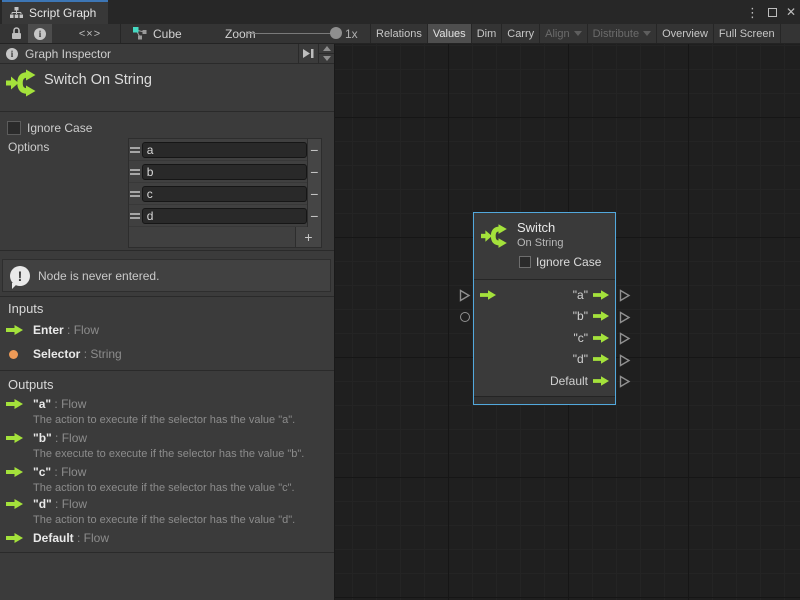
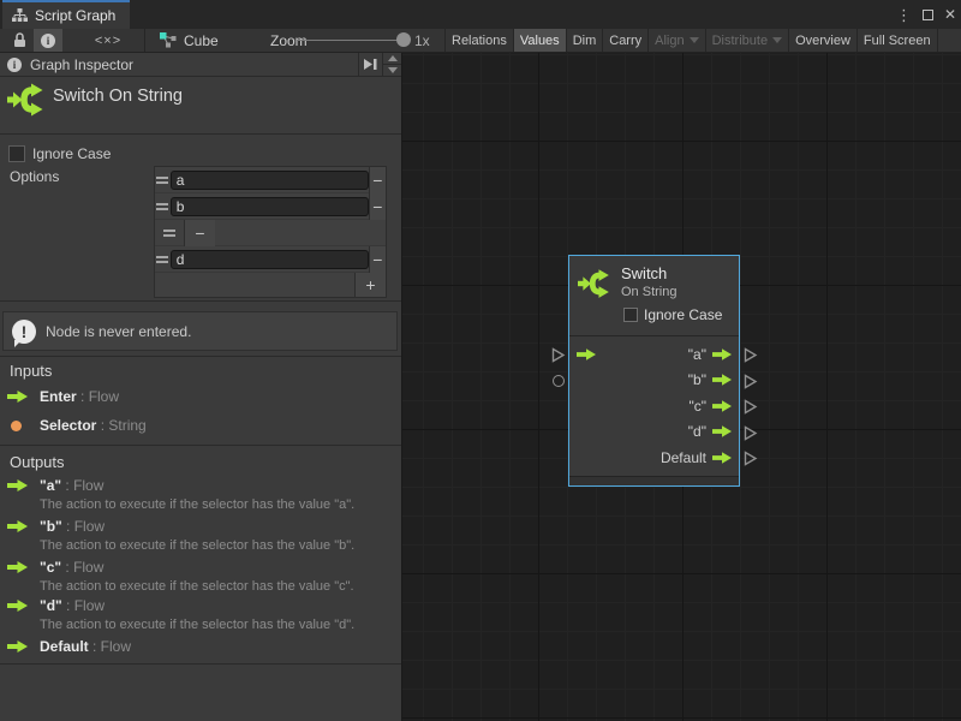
  Script Graph
  ⋮
  ✕
  i
  <×>
  Cube
  Zoom
  1x
  Relations
  Values
  Dim
  Carry
  Align
  Distribute
  Overview
  Full Screen
  i
  Graph Inspector
  Switch On String
  Ignore Case
  Options
  a
  −
  b
  −
- c
  −
  d
  −
  +
  !
  Node is never entered.
  Inputs
  Enter
  : Flow
  Selector
  : String
  Outputs
  "a"
  : Flow
  The action to execute if the selector has the value "a".
  "b"
  : Flow
- The execute to execute if the selector has the value "b".
+ The action to execute if the selector has the value "b".
  "c"
  : Flow
  The action to execute if the selector has the value "c".
  "d"
  : Flow
  The action to execute if the selector has the value "d".
  Default
  : Flow
  Switch
  On String
  Ignore Case
  "a"
  "b"
  "c"
  "d"
  Default
